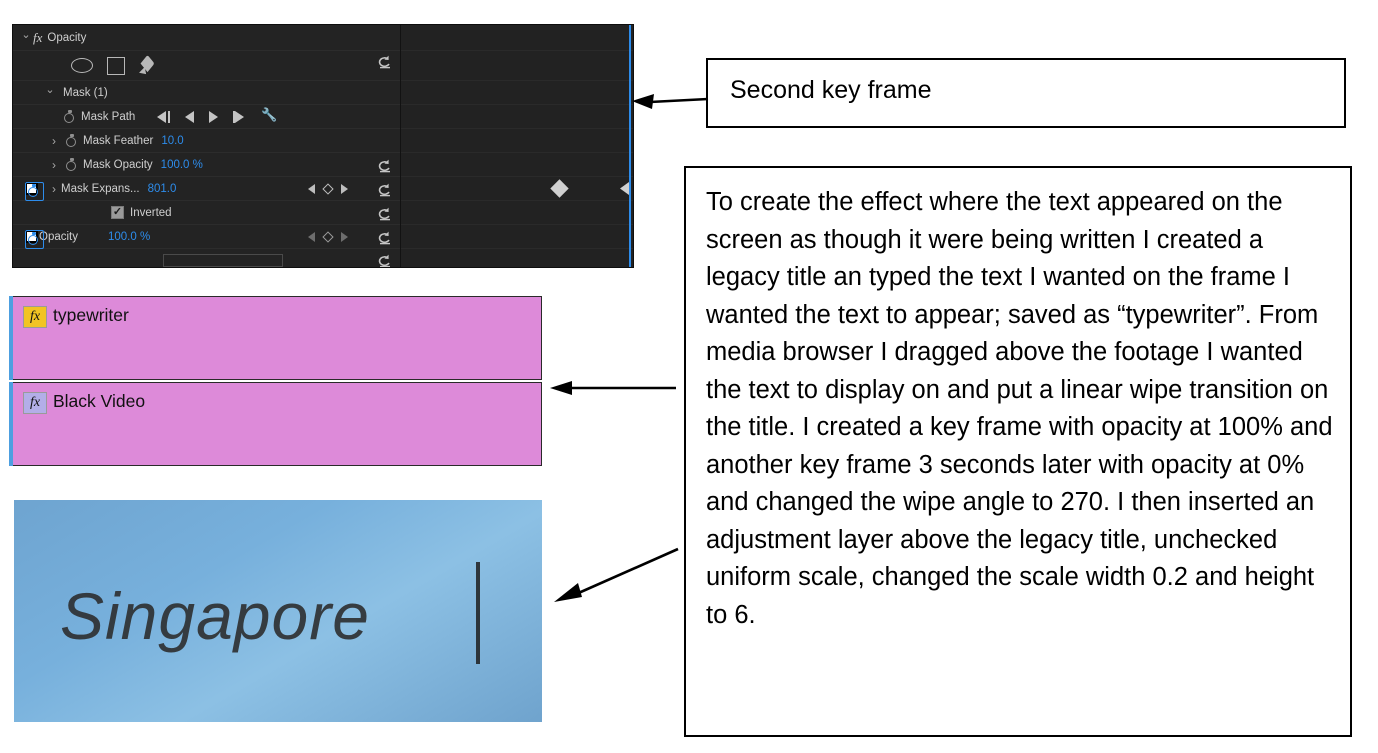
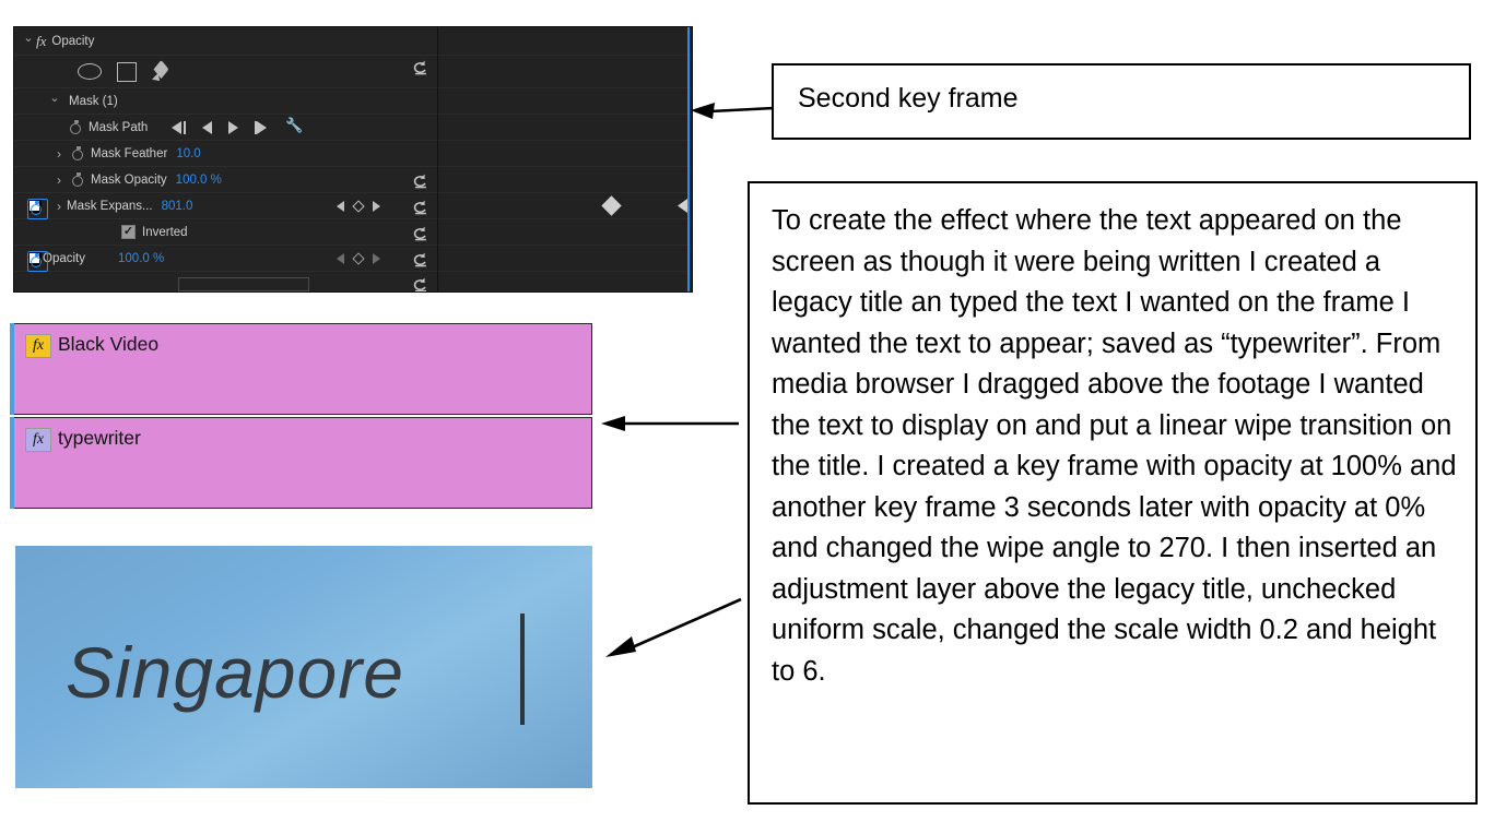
  fx
  Opacity
  Mask (1)
  Mask Path
  Mask Feather
  10.0
  Mask Opacity
  100.0 %
  Mask Expans...
  801.0
  Inverted
  pacity
  100.0 %
  fx
- typewriter
+ Black Video
  fx
- Black Video
+ typewriter
  Singapore
  Second key frame
  To create the effect where the text appeared on the screen as though it were being written I created a legacy title an typed the text I wanted on the frame I wanted the text to appear; saved as “typewriter”. From media browser I dragged above the footage I wanted the text to display on and put a linear wipe transition on the title. I created a key frame with opacity at 100% and another key frame 3 seconds later with opacity at 0% and changed the wipe angle to 270. I then inserted an adjustment layer above the legacy title, unchecked uniform scale, changed the scale width 0.2 and height to 6.
